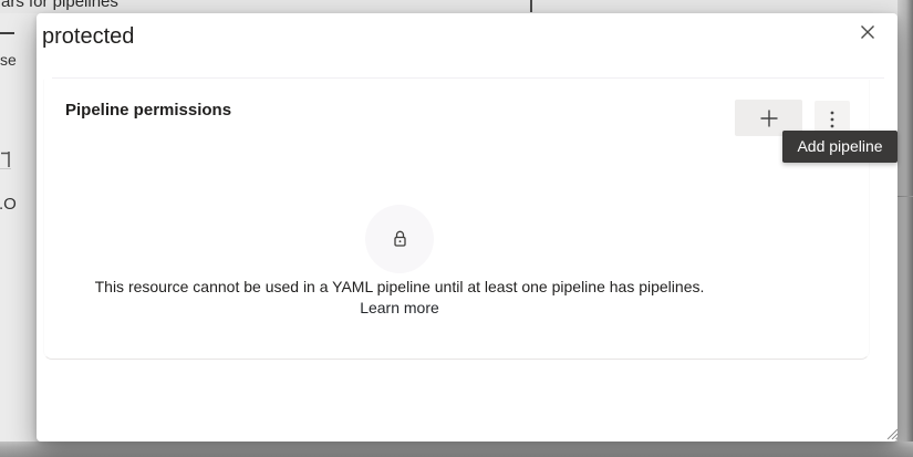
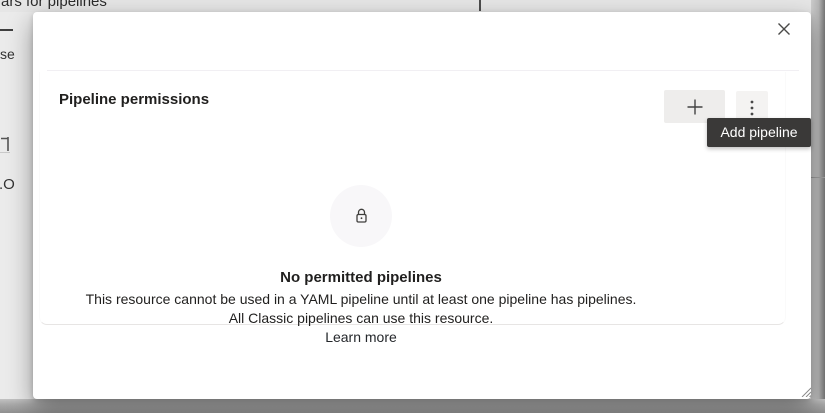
  ars for pipelines
  se
  .O
- protected
  Pipeline permissions
+ No permitted pipelines
  This resource cannot be used in a YAML pipeline until at least one pipeline has pipelines.
+ All Classic pipelines can use this resource.
  Learn more
  Add pipeline
